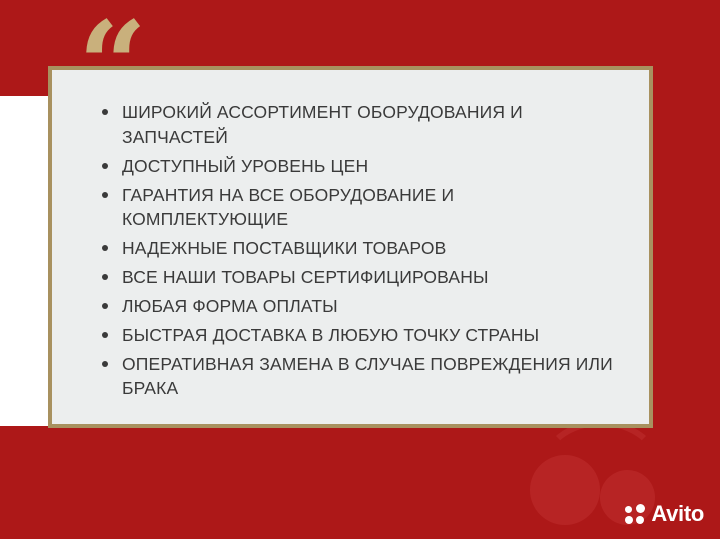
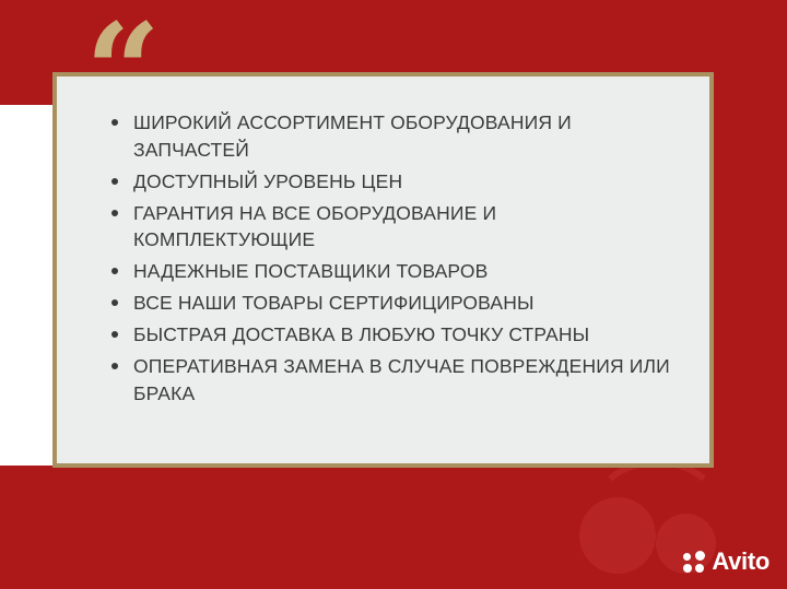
  ШИРОКИЙ АССОРТИМЕНТ ОБОРУДОВАНИЯ И ЗАПЧАСТЕЙ
  ДОСТУПНЫЙ УРОВЕНЬ ЦЕН
  ГАРАНТИЯ НА ВСЕ ОБОРУДОВАНИЕ И КОМПЛЕКТУЮЩИЕ
  НАДЕЖНЫЕ ПОСТАВЩИКИ ТОВАРОВ
  ВСЕ НАШИ ТОВАРЫ СЕРТИФИЦИРОВАНЫ
- ЛЮБАЯ ФОРМА ОПЛАТЫ
  БЫСТРАЯ ДОСТАВКА В ЛЮБУЮ ТОЧКУ СТРАНЫ
  ОПЕРАТИВНАЯ ЗАМЕНА В СЛУЧАЕ ПОВРЕЖДЕНИЯ ИЛИ БРАКА
  Avito
